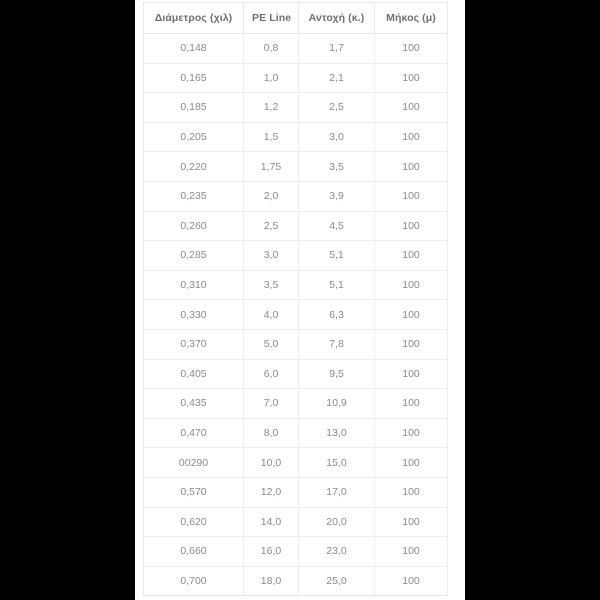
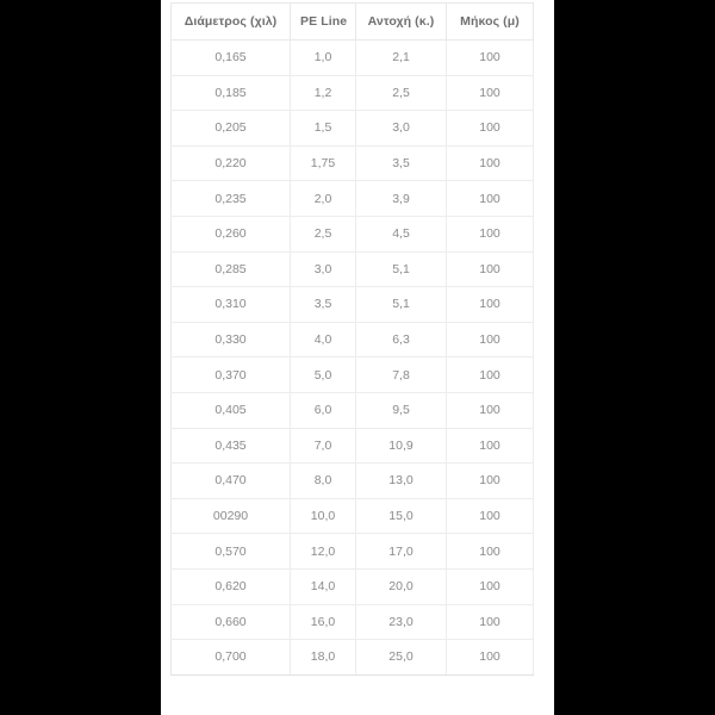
  Διάμετρος (χιλ)	PE Line	Αντοχή (κ.)	Μήκος (μ)
- 0,148	0,8	1,7	100
  0,165	1,0	2,1	100
  0,185	1,2	2,5	100
  0,205	1,5	3,0	100
  0,220	1,75	3,5	100
  0,235	2,0	3,9	100
  0,260	2,5	4,5	100
  0,285	3,0	5,1	100
  0,310	3,5	5,1	100
  0,330	4,0	6,3	100
  0,370	5,0	7,8	100
  0,405	6,0	9,5	100
  0,435	7,0	10,9	100
  0,470	8,0	13,0	100
  00290	10,0	15,0	100
  0,570	12,0	17,0	100
  0,620	14,0	20,0	100
  0,660	16,0	23,0	100
  0,700	18,0	25,0	100
